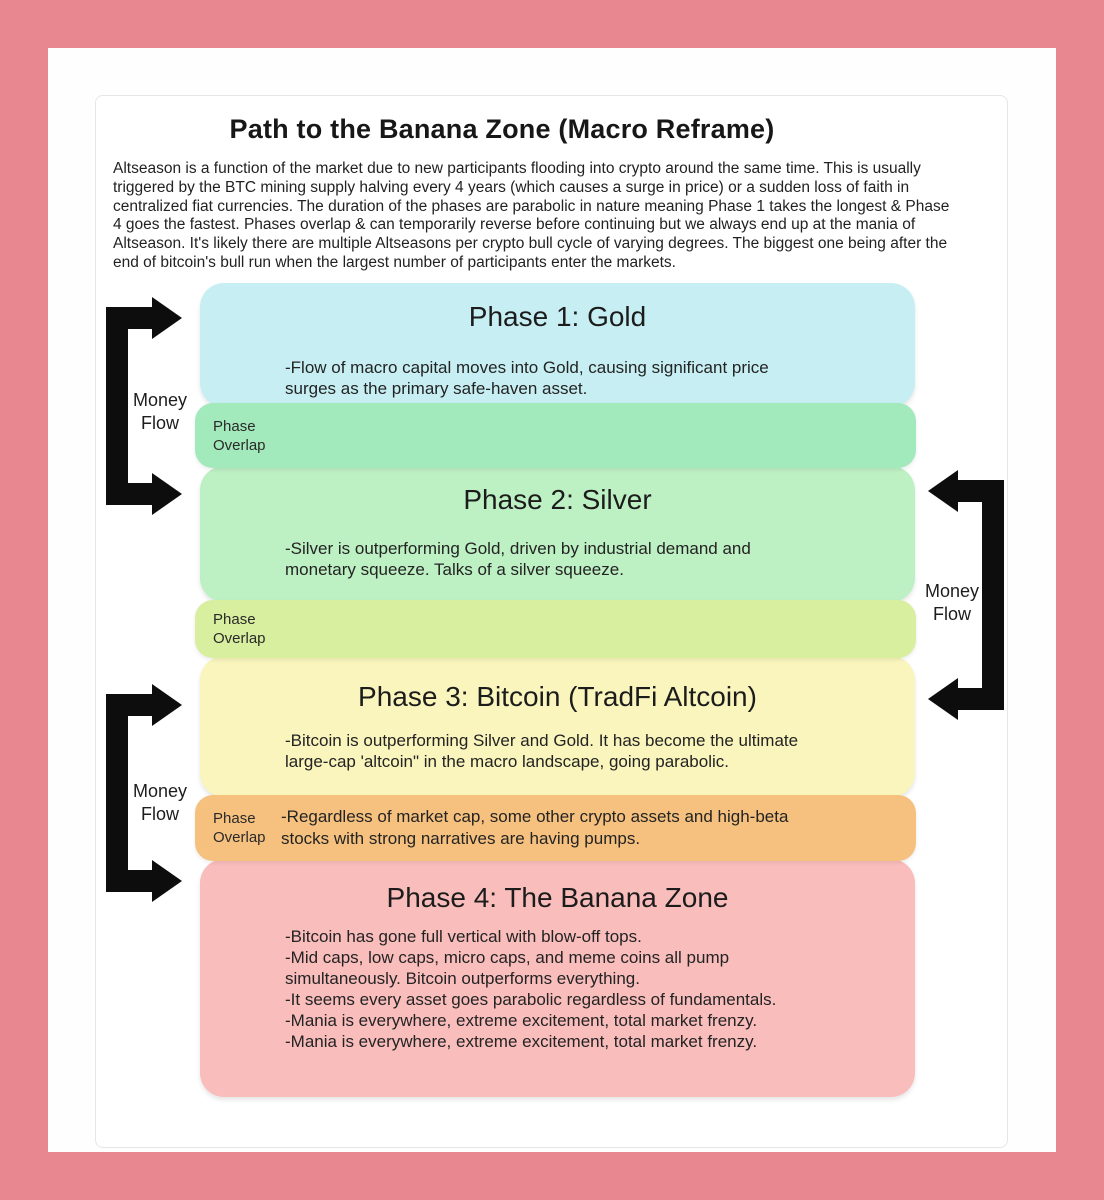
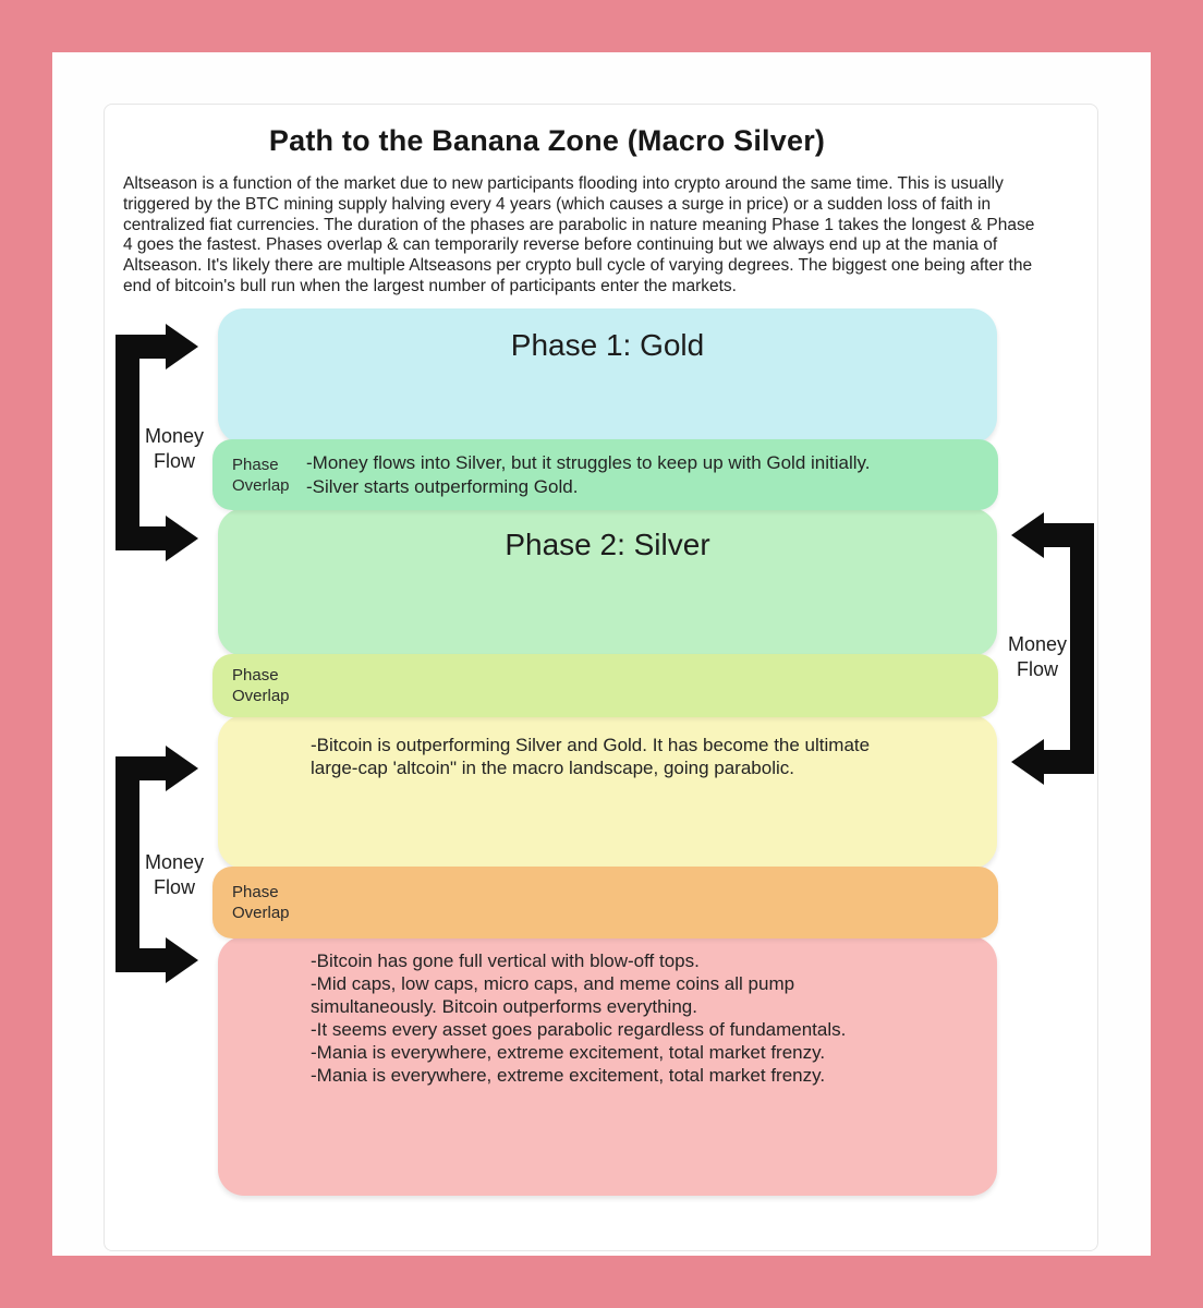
- Path to the Banana Zone (Macro Reframe)
+ Path to the Banana Zone (Macro Silver)
  Altseason is a function of the market due to new participants flooding into crypto around the same time. This is usually
  triggered by the BTC mining supply halving every 4 years (which causes a surge in price) or a sudden loss of faith in
  centralized fiat currencies. The duration of the phases are parabolic in nature meaning Phase 1 takes the longest & Phase
  4 goes the fastest. Phases overlap & can temporarily reverse before continuing but we always end up at the mania of
  Altseason. It's likely there are multiple Altseasons per crypto bull cycle of varying degrees. The biggest one being after the
  end of bitcoin's bull run when the largest number of participants enter the markets.
  Phase 1: Gold
- -Flow of macro capital moves into Gold, causing significant price
- surges as the primary safe-haven asset.
  Phase Overlap
+ -Money flows into Silver, but it struggles to keep up with Gold initially.
+ -Silver starts outperforming Gold.
  Phase 2: Silver
- -Silver is outperforming Gold, driven by industrial demand and
- monetary squeeze. Talks of a silver squeeze.
  Phase Overlap
- Phase 3: Bitcoin (TradFi Altcoin)
  -Bitcoin is outperforming Silver and Gold. It has become the ultimate
  large-cap 'altcoin" in the macro landscape, going parabolic.
  Phase Overlap
- -Regardless of market cap, some other crypto assets and high-beta
- stocks with strong narratives are having pumps.
- Phase 4: The Banana Zone
  -Bitcoin has gone full vertical with blow-off tops.
  -Mid caps, low caps, micro caps, and meme coins all pump
  simultaneously. Bitcoin outperforms everything.
  -It seems every asset goes parabolic regardless of fundamentals.
  -Mania is everywhere, extreme excitement, total market frenzy.
  -Mania is everywhere, extreme excitement, total market frenzy.
  Money Flow
  Money Flow
  Money Flow
